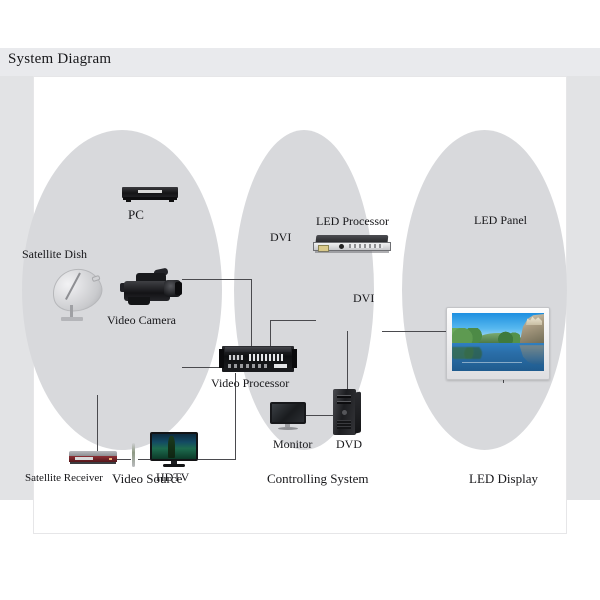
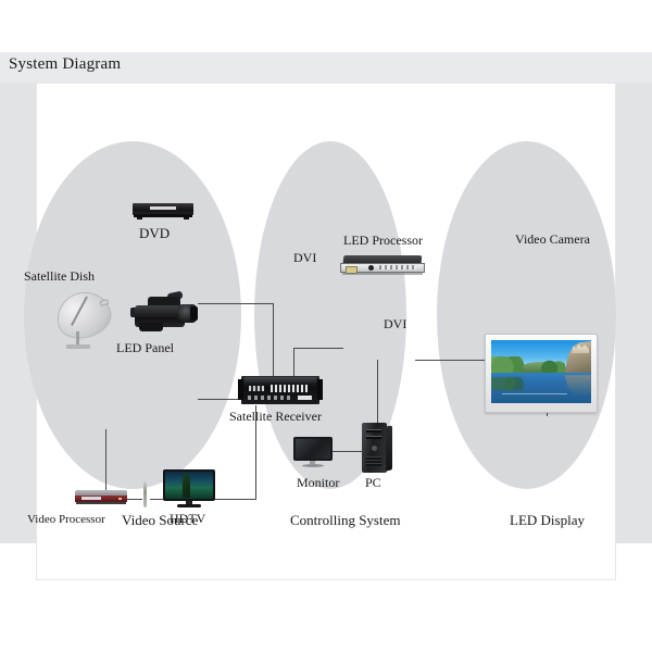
  System Diagram
- PC
+ DVD
  Satellite Dish
- Video Camera
+ LED Panel
- Satellite Receiver
+ Video Processor
  HDTV
- Video Processor
+ Satellite Receiver
  LED Processor
  DVI
  DVI
  Monitor
- DVD
+ PC
- LED Panel
+ Video Camera
  Video Source
  Controlling System
  LED Display
